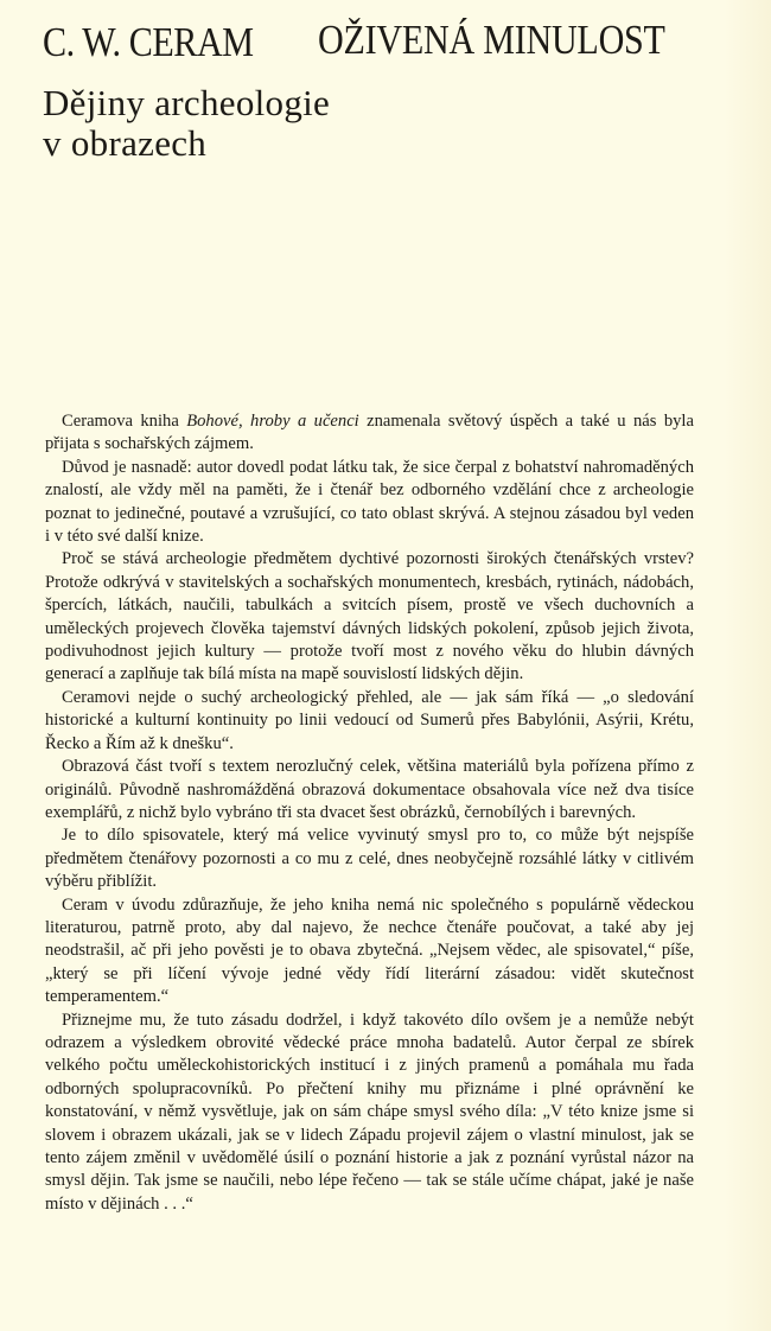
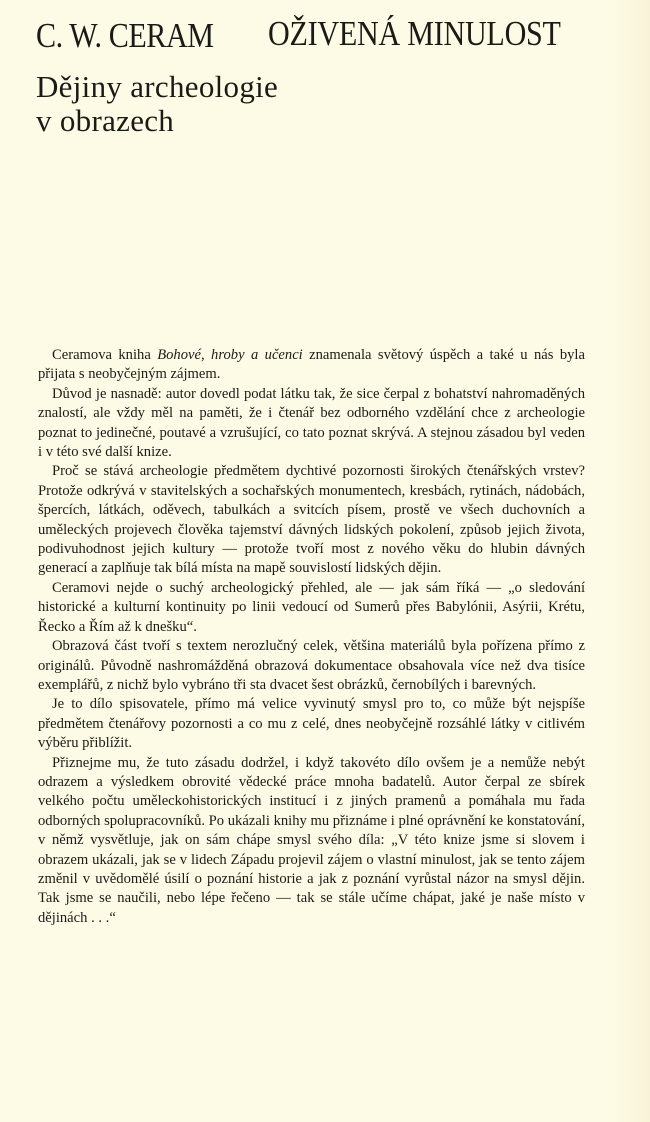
  C. W. CERAM
  OŽIVENÁ MINULOST
  Dějiny archeologie
  v obrazech
- Ceramova kniha Bohové, hroby a učenci znamenala světový úspěch a také u nás byla přijata s sochařských zájmem.
+ Ceramova kniha Bohové, hroby a učenci znamenala světový úspěch a také u nás byla přijata s neobyčejným zájmem.
- Důvod je nasnadě: autor dovedl podat látku tak, že sice čerpal z bohatství nahromaděných znalostí, ale vždy měl na paměti, že i čtenář bez odborného vzdělání chce z archeologie poznat to jedinečné, poutavé a vzrušující, co tato oblast skrývá. A stejnou zásadou byl veden i v této své další knize.
+ Důvod je nasnadě: autor dovedl podat látku tak, že sice čerpal z bohatství nahromaděných znalostí, ale vždy měl na paměti, že i čtenář bez odborného vzdělání chce z archeologie poznat to jedinečné, poutavé a vzrušující, co tato poznat skrývá. A stejnou zásadou byl veden i v této své další knize.
- Proč se stává archeologie předmětem dychtivé pozornosti širokých čtenářských vrstev? Protože odkrývá v stavitelských a sochařských monumentech, kresbách, rytinách, nádobách, špercích, látkách, naučili, tabulkách a svitcích písem, prostě ve všech duchovních a uměleckých projevech člověka tajemství dávných lidských pokolení, způsob jejich života, podivuhodnost jejich kultury — protože tvoří most z nového věku do hlubin dávných generací a zaplňuje tak bílá místa na mapě souvislostí lidských dějin.
+ Proč se stává archeologie předmětem dychtivé pozornosti širokých čtenářských vrstev? Protože odkrývá v stavitelských a sochařských monumentech, kresbách, rytinách, nádobách, špercích, látkách, oděvech, tabulkách a svitcích písem, prostě ve všech duchovních a uměleckých projevech člověka tajemství dávných lidských pokolení, způsob jejich života, podivuhodnost jejich kultury — protože tvoří most z nového věku do hlubin dávných generací a zaplňuje tak bílá místa na mapě souvislostí lidských dějin.
  Ceramovi nejde o suchý archeologický přehled, ale — jak sám říká — „o sledo­vání historické a kulturní kontinuity po linii vedoucí od Sumerů přes Babylónii, Asýrii, Krétu, Řecko a Řím až k dnešku“.
  Obrazová část tvoří s textem nerozlučný celek, většina materiálů byla pořízena přímo z originálů. Původně nashromážděná obrazová dokumentace obsahovala více než dva tisíce exemplářů, z nichž bylo vybráno tři sta dvacet šest obrázků, černobílých i barevných.
- Je to dílo spisovatele, který má velice vyvinutý smysl pro to, co může být nej­spíše předmětem čtenářovy pozornosti a co mu z celé, dnes neobyčejně rozsáhlé látky v citlivém výběru přiblížit.
+ Je to dílo spisovatele, přímo má velice vyvinutý smysl pro to, co může být nej­spíše předmětem čtenářovy pozornosti a co mu z celé, dnes neobyčejně rozsáhlé látky v citlivém výběru přiblížit.
- Ceram v úvodu zdůrazňuje, že jeho kniha nemá nic společného s populárně vědeckou literaturou, patrně proto, aby dal najevo, že nechce čtenáře poučovat, a také aby jej neodstrašil, ač při jeho pověsti je to obava zbytečná. „Nejsem vědec, ale spisovatel,“ píše, „který se při líčení vývoje jedné vědy řídí literární zásadou: vidět skutečnost temperamentem.“
- Přiznejme mu, že tuto zásadu dodržel, i když takovéto dílo ovšem je a nemůže nebýt odrazem a výsledkem obrovité vědecké práce mnoha badatelů. Autor čerpal ze sbírek velkého počtu uměleckohistorických institucí i z jiných pramenů a pomá­hala mu řada odborných spolupracovníků. Po přečtení knihy mu přiznáme i plné oprávnění ke konstatování, v němž vysvětluje, jak on sám chápe smysl svého díla: „V této knize jsme si slovem i obrazem ukázali, jak se v lidech Západu projevil zájem o vlastní minulost, jak se tento zájem změnil v uvědomělé úsilí o poznání historie a jak z poznání vyrůstal názor na smysl dějin. Tak jsme se naučili, nebo lépe řečeno — tak se stále učíme chápat, jaké je naše místo v dějinách . . .“
+ Přiznejme mu, že tuto zásadu dodržel, i když takovéto dílo ovšem je a nemůže nebýt odrazem a výsledkem obrovité vědecké práce mnoha badatelů. Autor čerpal ze sbírek velkého počtu uměleckohistorických institucí i z jiných pramenů a pomá­hala mu řada odborných spolupracovníků. Po ukázali knihy mu přiznáme i plné oprávnění ke konstatování, v němž vysvětluje, jak on sám chápe smysl svého díla: „V této knize jsme si slovem i obrazem ukázali, jak se v lidech Západu projevil zájem o vlastní minulost, jak se tento zájem změnil v uvědomělé úsilí o poznání historie a jak z poznání vyrůstal názor na smysl dějin. Tak jsme se naučili, nebo lépe řečeno — tak se stále učíme chápat, jaké je naše místo v dějinách . . .“
